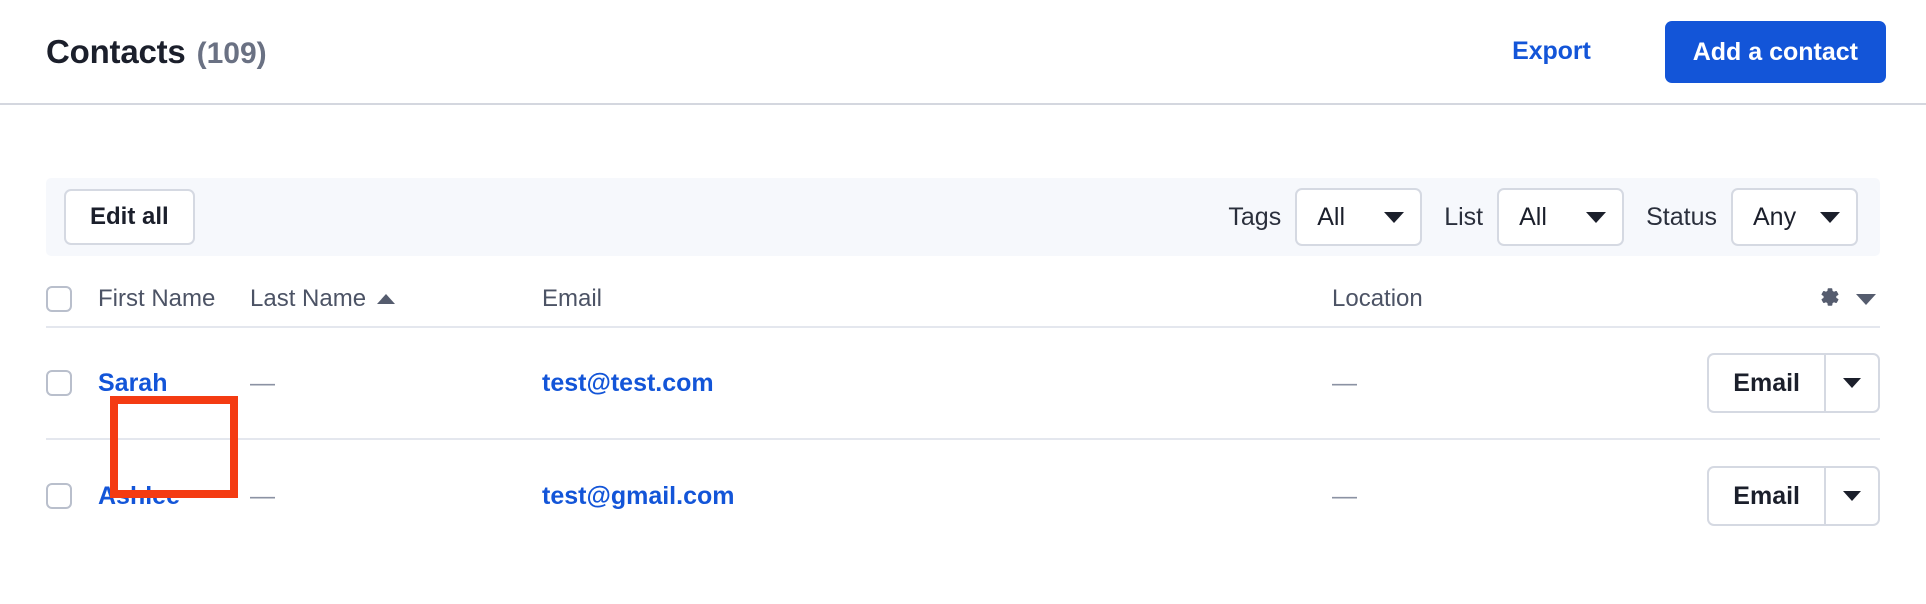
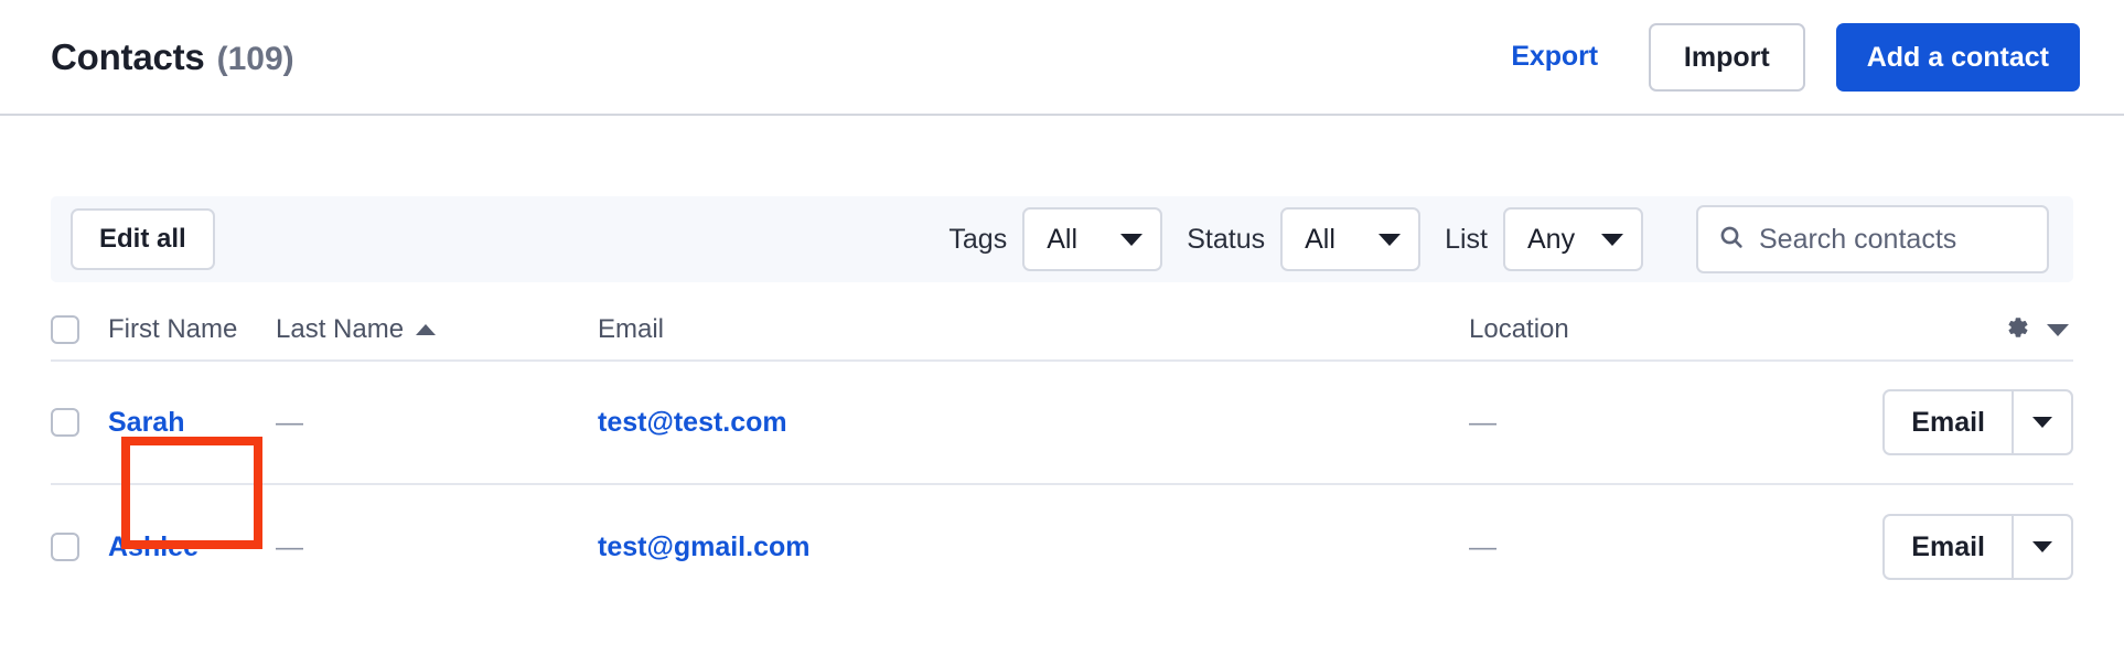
  Contacts
  (109)
  Export
+ Import
  Add a contact
  Edit all
  Tags
  All
- List
+ Status
  All
- Status
+ List
  Any
+ Search contacts
  First Name
  Last Name
  Email
  Location
  Sarah
  —
  test@test.com
  —
  Email
  Ashlee
  —
  test@gmail.com
  —
  Email
